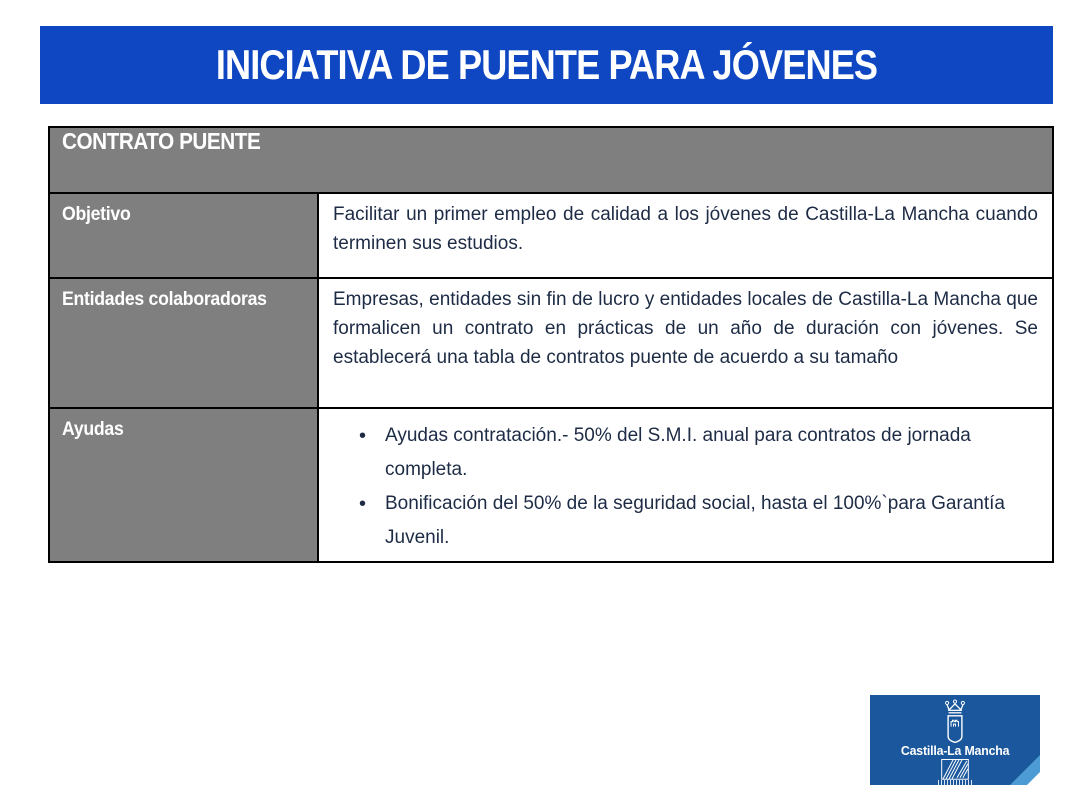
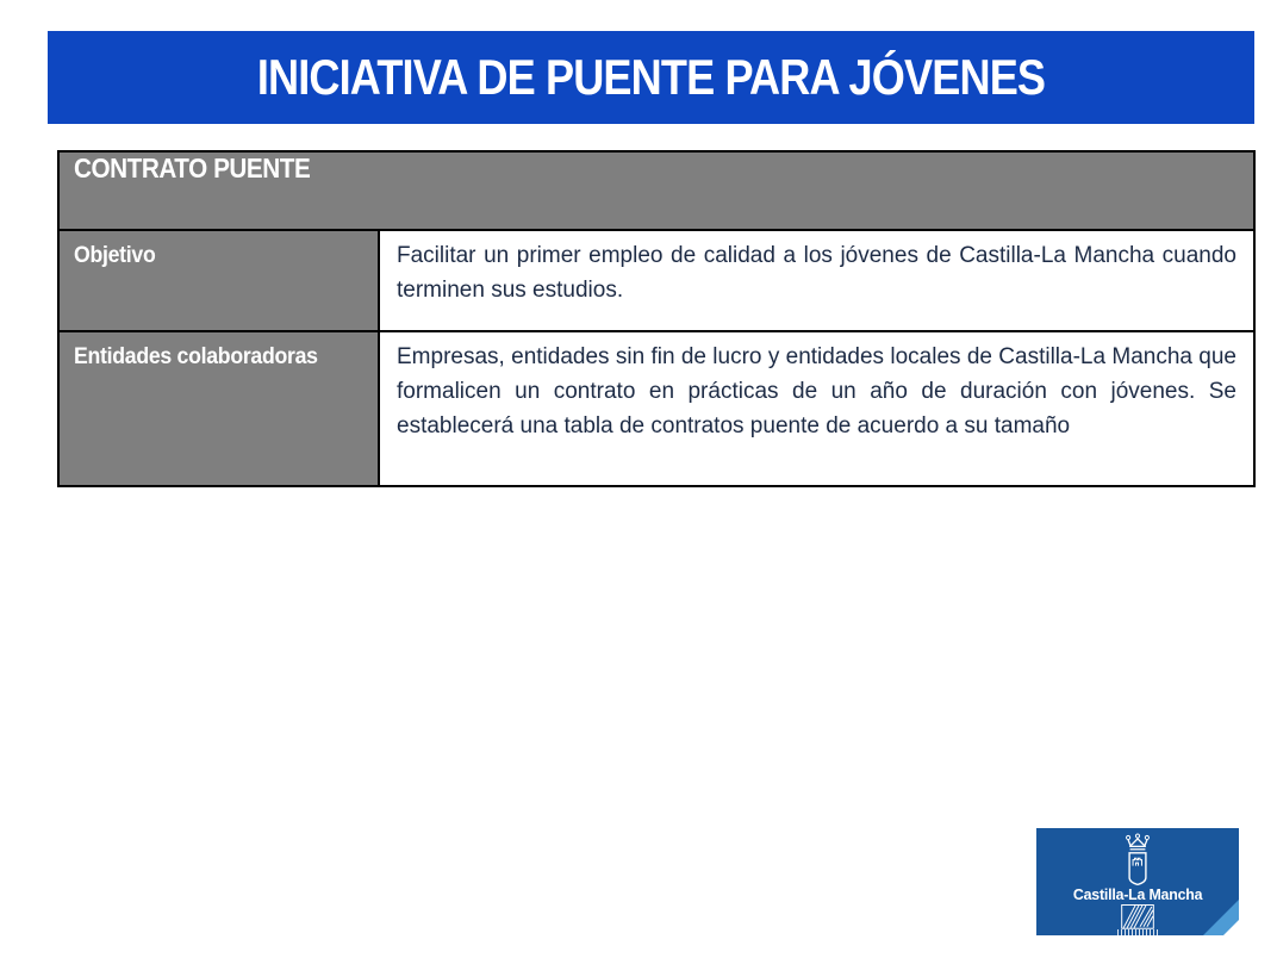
  INICIATIVA DE PUENTE PARA JÓVENES
  CONTRATO PUENTE
  Objetivo	Facilitar un primer empleo de calidad a los jóvenes de Castilla-La Mancha cuando terminen sus estudios.
  Entidades colaboradoras	Empresas, entidades sin fin de lucro y entidades locales de Castilla-La Mancha que formalicen un contrato en prácticas de un año de duración con jóvenes. Se establecerá una tabla de contratos puente de acuerdo a su tamaño
- Ayudas	Ayudas contratación.- 50% del S.M.I. anual para contratos de jornada completa. Bonificación del 50% de la seguridad social, hasta el 100%`para Garantía Juvenil.
  Castilla-La Mancha
